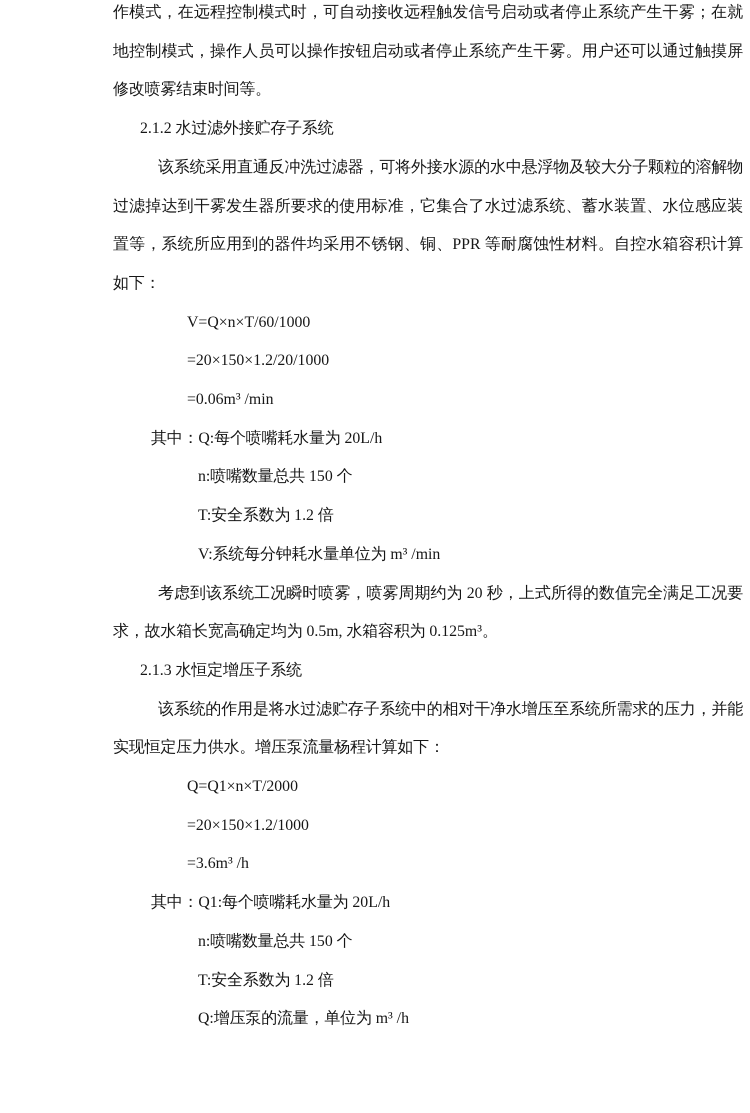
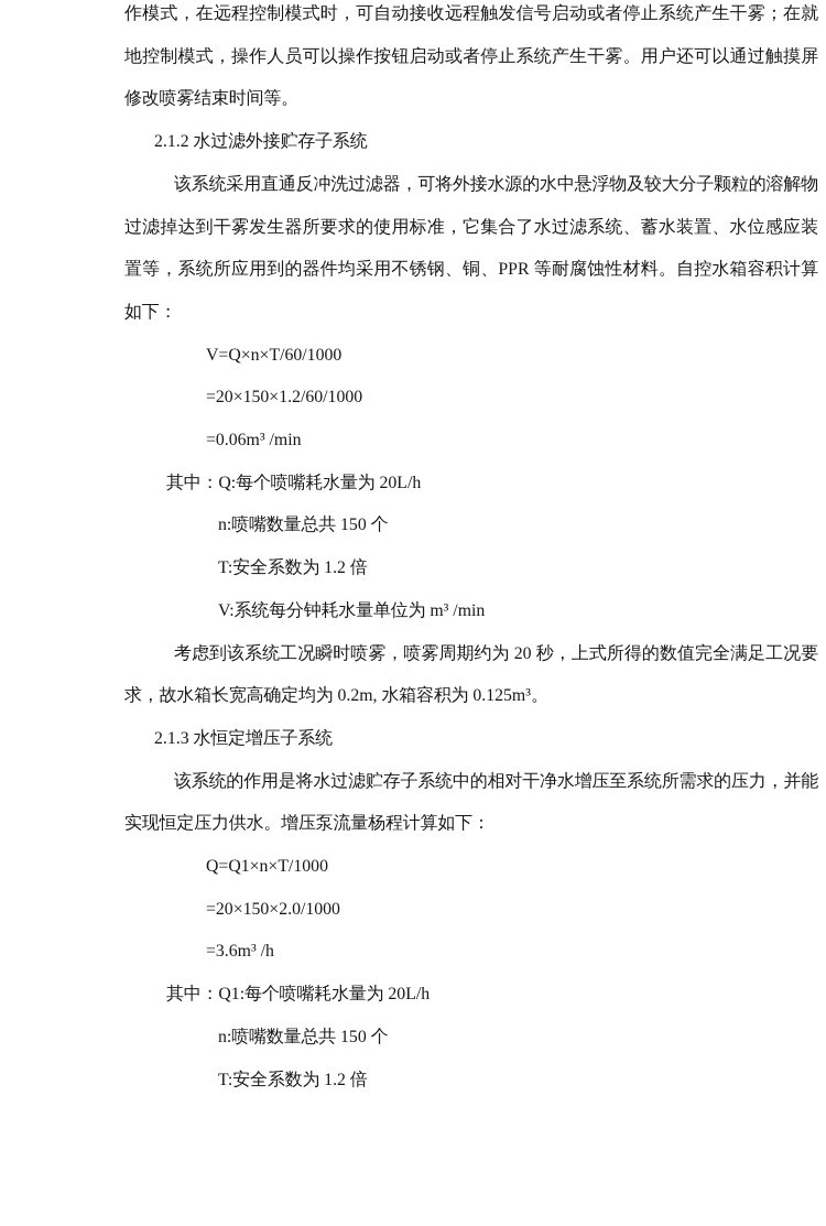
  作模式，在远程控制模式时，可自动接收远程触发信号启动或者停止系统产生干雾；在就地控制模式，操作人员可以操作按钮启动或者停止系统产生干雾。用户还可以通过触摸屏修改喷雾结束时间等。
  2.1.2 水过滤外接贮存子系统
  该系统采用直通反冲洗过滤器，可将外接水源的水中悬浮物及较大分子颗粒的溶解物过滤掉达到干雾发生器所要求的使用标准，它集合了水过滤系统、蓄水装置、水位感应装置等，系统所应用到的器件均采用不锈钢、铜、PPR 等耐腐蚀性材料。自控水箱容积计算如下：
  V=Q×n×T/60/1000
- =20×150×1.2/20/1000
+ =20×150×1.2/60/1000
  =0.06m³ /min
  其中：Q:每个喷嘴耗水量为 20L/h
  n:喷嘴数量总共 150 个
  T:安全系数为 1.2 倍
  V:系统每分钟耗水量单位为 m³ /min
- 考虑到该系统工况瞬时喷雾，喷雾周期约为 20 秒，上式所得的数值完全满足工况要求，故水箱长宽高确定均为 0.5m, 水箱容积为 0.125m³。
+ 考虑到该系统工况瞬时喷雾，喷雾周期约为 20 秒，上式所得的数值完全满足工况要求，故水箱长宽高确定均为 0.2m, 水箱容积为 0.125m³。
  2.1.3 水恒定增压子系统
  该系统的作用是将水过滤贮存子系统中的相对干净水增压至系统所需求的压力，并能实现恒定压力供水。增压泵流量杨程计算如下：
- Q=Q1×n×T/2000
+ Q=Q1×n×T/1000
- =20×150×1.2/1000
+ =20×150×2.0/1000
  =3.6m³ /h
  其中：Q1:每个喷嘴耗水量为 20L/h
  n:喷嘴数量总共 150 个
  T:安全系数为 1.2 倍
- Q:增压泵的流量，单位为 m³ /h
